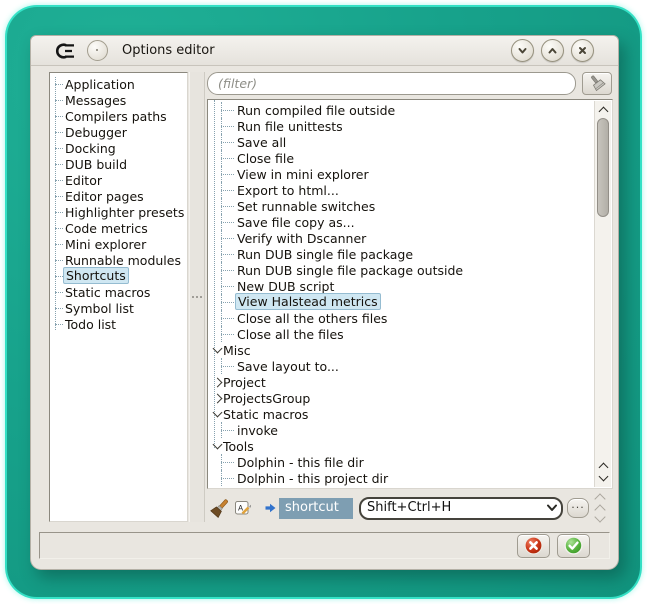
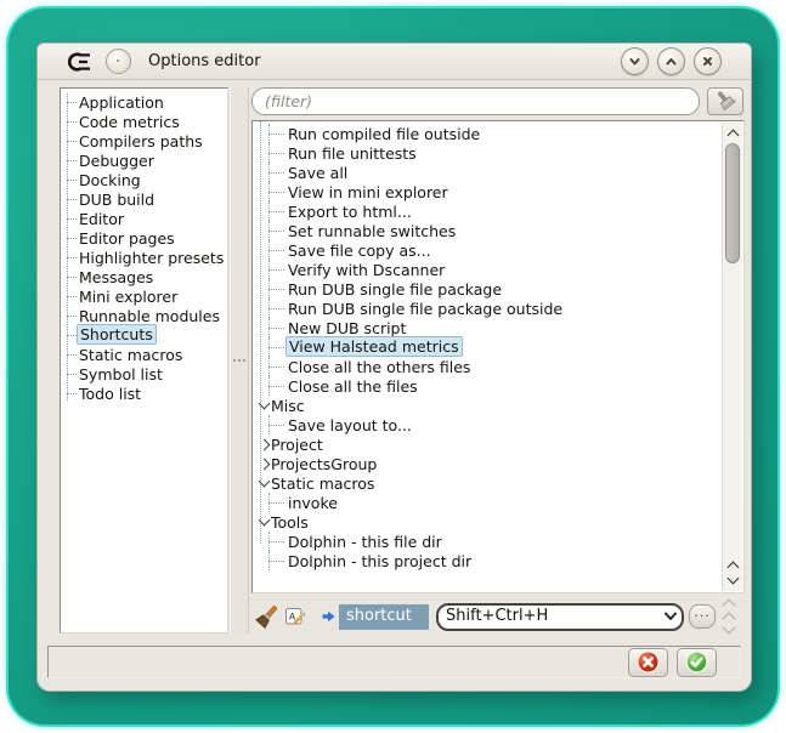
  Options editor
  Application
- Messages
+ Code metrics
  Compilers paths
  Debugger
  Docking
  DUB build
  Editor
  Editor pages
  Highlighter presets
- Code metrics
+ Messages
  Mini explorer
  Runnable modules
  Shortcuts
  Static macros
  Symbol list
  Todo list
  (filter)
  Run compiled file outside
  Run file unittests
  Save all
- Close file
  View in mini explorer
  Export to html...
  Set runnable switches
  Save file copy as...
  Verify with Dscanner
  Run DUB single file package
  Run DUB single file package outside
  New DUB script
  View Halstead metrics
  Close all the others files
  Close all the files
  Misc
  Save layout to...
  Project
  ProjectsGroup
  Static macros
  invoke
  Tools
  Dolphin - this file dir
  Dolphin - this project dir
  A
  shortcut
  Shift+Ctrl+H
  ...
